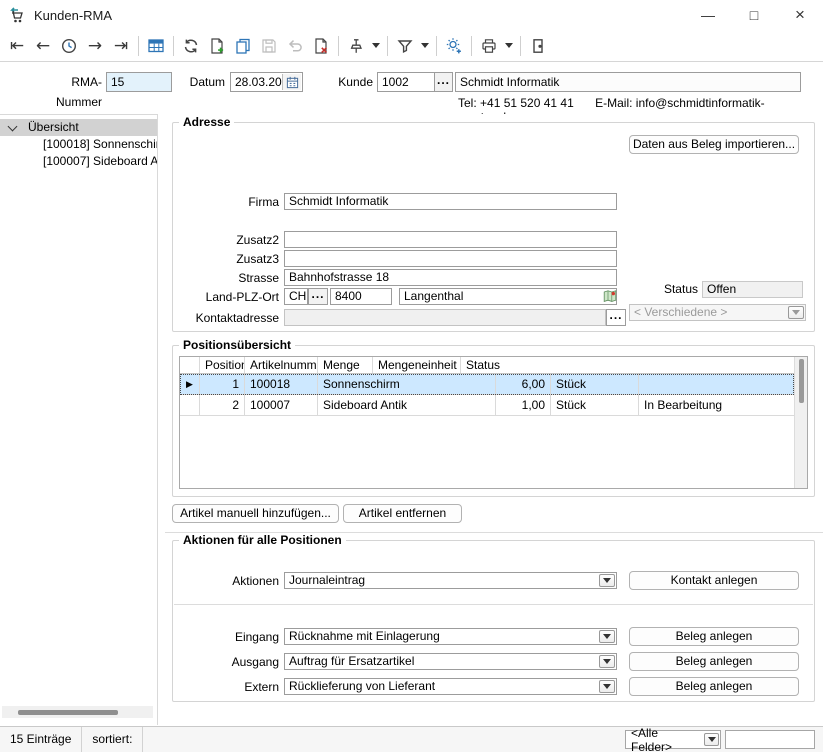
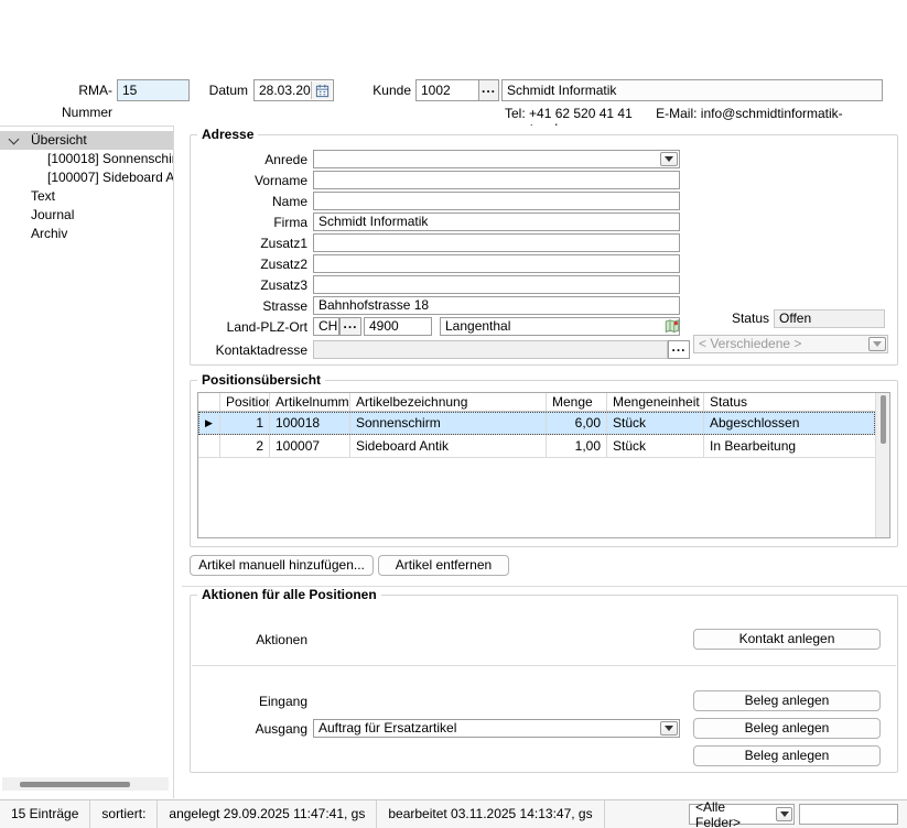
- Kunden-RMA
- —
- □
- ×
- ⇤
- ←
- →
- ⇥
  RMA-Nummer
  15
  Datum
  28.03.20
  Kunde
  1002
  ...
  Schmidt Informatik
- Tel: +41 51 520 41 41 E-Mail: info@schmidtinformatik-
+ Tel: +41 62 520 41 41 E-Mail: info@schmidtinformatik-
  Übersicht
  [100018] Sonnenschi
  [100007] Sideboard A
+ Text
+ Journal
+ Archiv
  Adresse
+ Anrede
+ Vorname
+ Name
  Firma
  Schmidt Informatik
+ Zusatz1
  Zusatz2
  Zusatz3
  Strasse
  Bahnhofstrasse 18
  Land-PLZ-Ort
  CH
  ...
- 8400
+ 4900
  Langenthal
  Kontaktadresse
  ...
- Daten aus Beleg importieren...
  Status
  Offen
  < Verschiedene >
  Positionsübersicht
  Position
  Artikelnumm
+ Artikelbezeichnung
  Menge
  Mengeneinheit
  Status
  ▶
  1
  100018
  Sonnenschirm
  6,00
  Stück
+ Abgeschlossen
  2
  100007
  Sideboard Antik
  1,00
  Stück
  In Bearbeitung
  Artikel manuell hinzufügen...
  Artikel entfernen
  Aktionen für alle Positionen
  Aktionen
- Journaleintrag
  Kontakt anlegen
  Eingang
- Rücknahme mit Einlagerung
  Beleg anlegen
  Ausgang
  Auftrag für Ersatzartikel
  Beleg anlegen
- Extern
- Rücklieferung von Lieferant
  Beleg anlegen
  15 Einträge
  sortiert:
+ angelegt 29.09.2025 11:47:41, gs
+ bearbeitet 03.11.2025 14:13:47, gs
  <Alle Felder>
